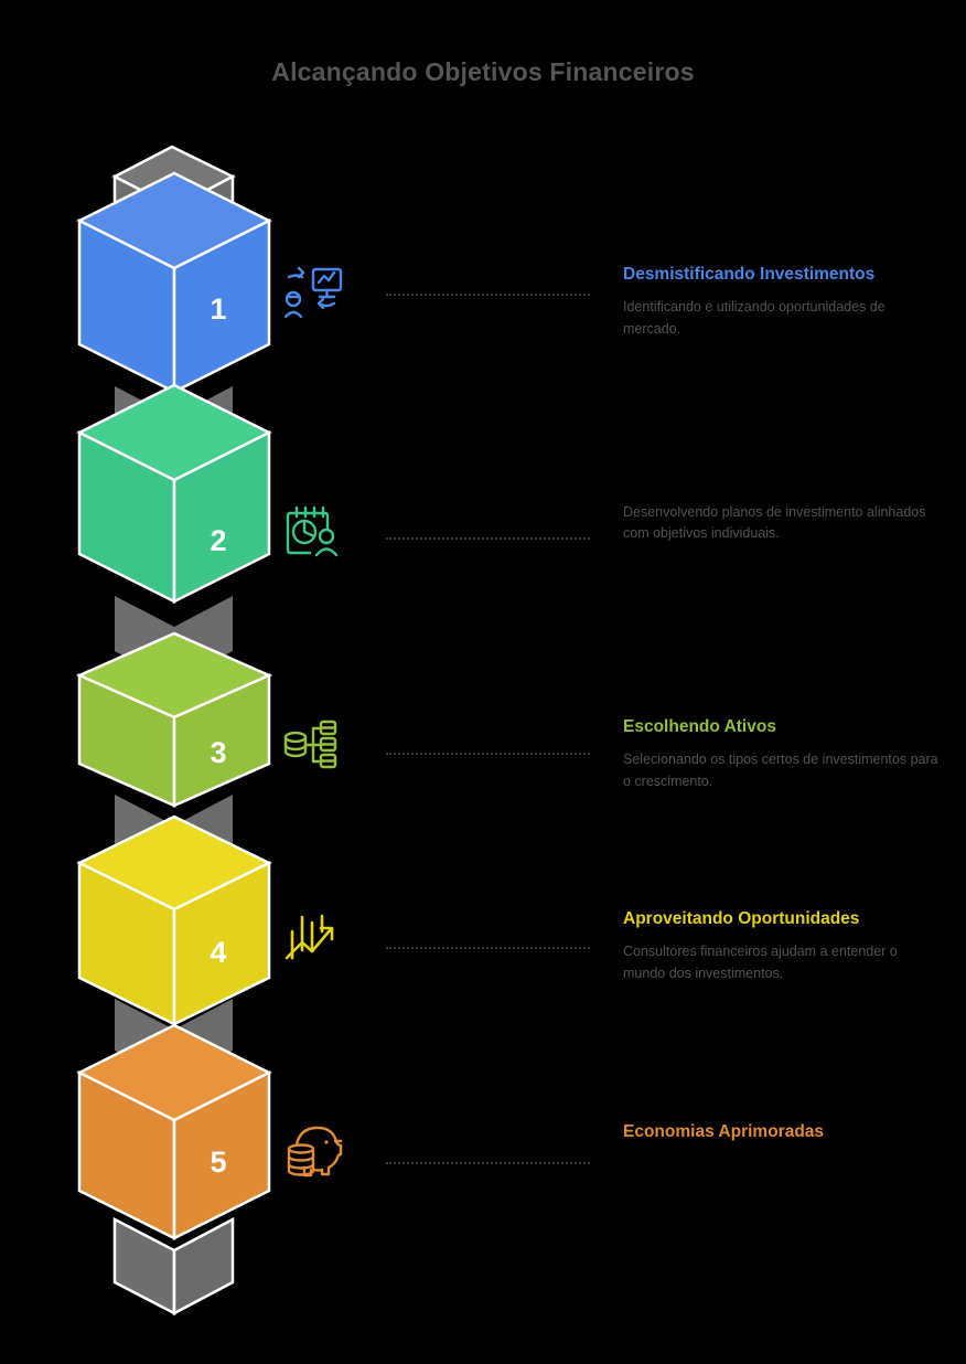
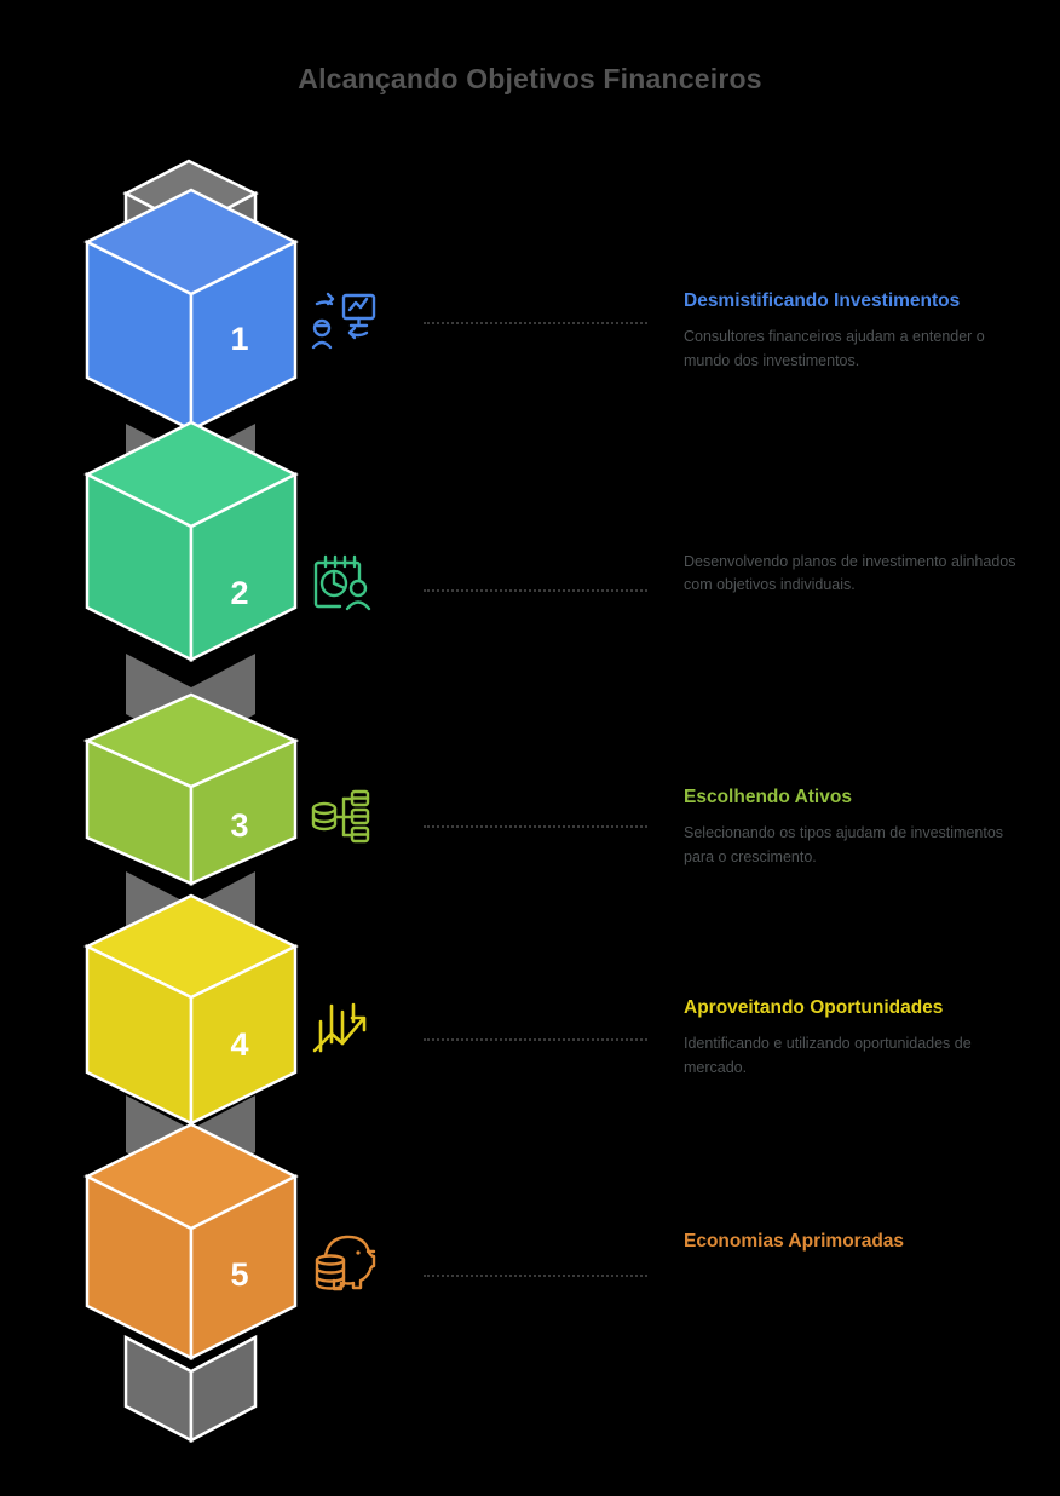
  Alcançando Objetivos Financeiros
  1
  2
  3
  4
  5
  Desmistificando Investimentos
- Identificando e utilizando oportunidades de mercado.
+ Consultores financeiros ajudam a entender o mundo dos investimentos.
  Desenvolvendo planos de investimento alinhados com objetivos individuais.
  Escolhendo Ativos
- Selecionando os tipos certos de investimentos para o crescimento.
+ Selecionando os tipos ajudam de investimentos para o crescimento.
  Aproveitando Oportunidades
- Consultores financeiros ajudam a entender o mundo dos investimentos.
+ Identificando e utilizando oportunidades de mercado.
  Economias Aprimoradas
